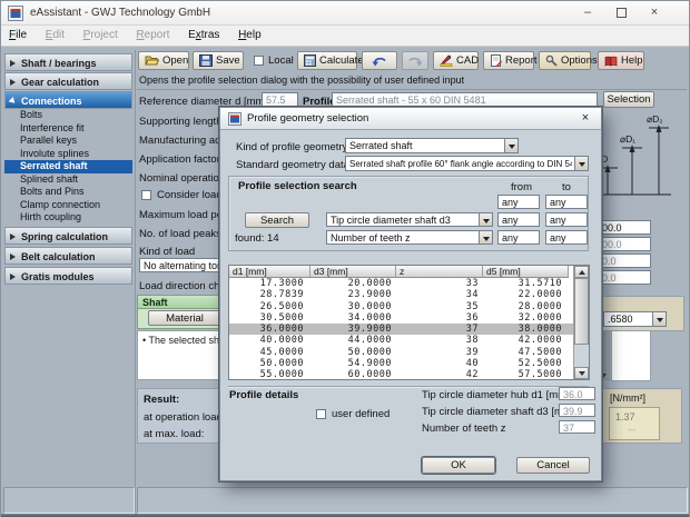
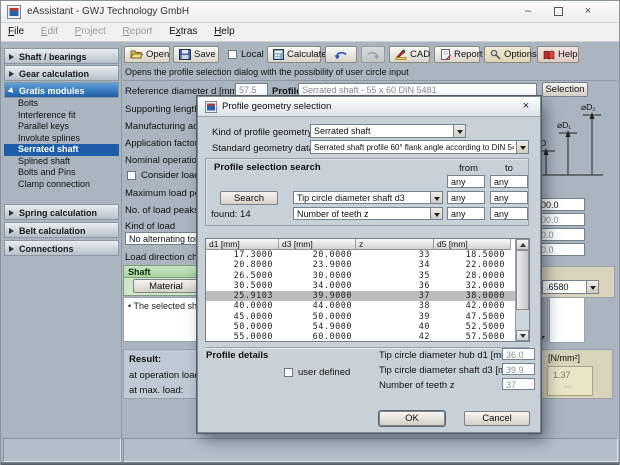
  eAssistant - GWJ Technology GmbH
  –
  ×
  File Edit Project Report Extras Help
  Shaft / bearings
  Gear calculation
- Connections
+ Gratis modules
  Bolts
  Interference fit
  Parallel keys
  Involute splines
  Serrated shaft
  Splined shaft
  Bolts and Pins
  Clamp connection
- Hirth coupling
  Spring calculation
  Belt calculation
- Gratis modules
+ Connections
  Open
  Save
  Local
  Calculate
  CAD
  Report
  Options
  Help
- Opens the profile selection dialog with the possibility of user defined input
+ Opens the profile selection dialog with the possibility of user circle input
  Reference diameter d [mm
  57.5
  Profil
  Serrated shaft - 55 x 60 DIN 5481
  Selection
  Supporting lengt
  Manufacturing ac
  Application facto
  Nominal operatio
  Consider loa
  Maximum load p
  No. of load peak
  Kind of load
  No alternating to
  Load direction ch
  Shaft
  Material
  • The selected sh
  Result:
  at operation loa
  at max. load:
  ⌀D₂
  ⌀D₁
  00.0
  00.0
  0.0
  0.0
  .6580
  [N/mm²]
  1.37
  Profile geometry selection
  ×
  Kind of profile geometr
  Serrated shaft
  Standard geometry dat
  Serrated shaft profile 60° flank angle according to DIN 5
  Profile selection search
  from
  to
  any
  any
  Search
  Tip circle diameter shaft d3
  any
  any
  found: 14
  Number of teeth z
  any
  any
  d1 [mm]
  d3 [mm]
  z
  d5 [mm]
  17.3000
  20.0000
  33
- 31.5710
+ 18.5000
- 28.7839
+ 20.8000
  23.9000
  34
  22.0000
  26.5000
  30.0000
  35
  28.0000
  30.5000
  34.0000
  36
  32.0000
- 36.0000
+ 25.9103
  39.9000
  37
  38.0000
  40.0000
  44.0000
  38
  42.0000
  45.0000
  50.0000
  39
  47.5000
  50.0000
  54.9000
  40
  52.5000
  55.0000
  60.0000
  42
  57.5000
  Profile details
  user defined
  Tip circle diameter hub d1 [m
  36.0
  Tip circle diameter shaft d3 [
  39.9
  Number of teeth z
  37
  OK
  Cancel
